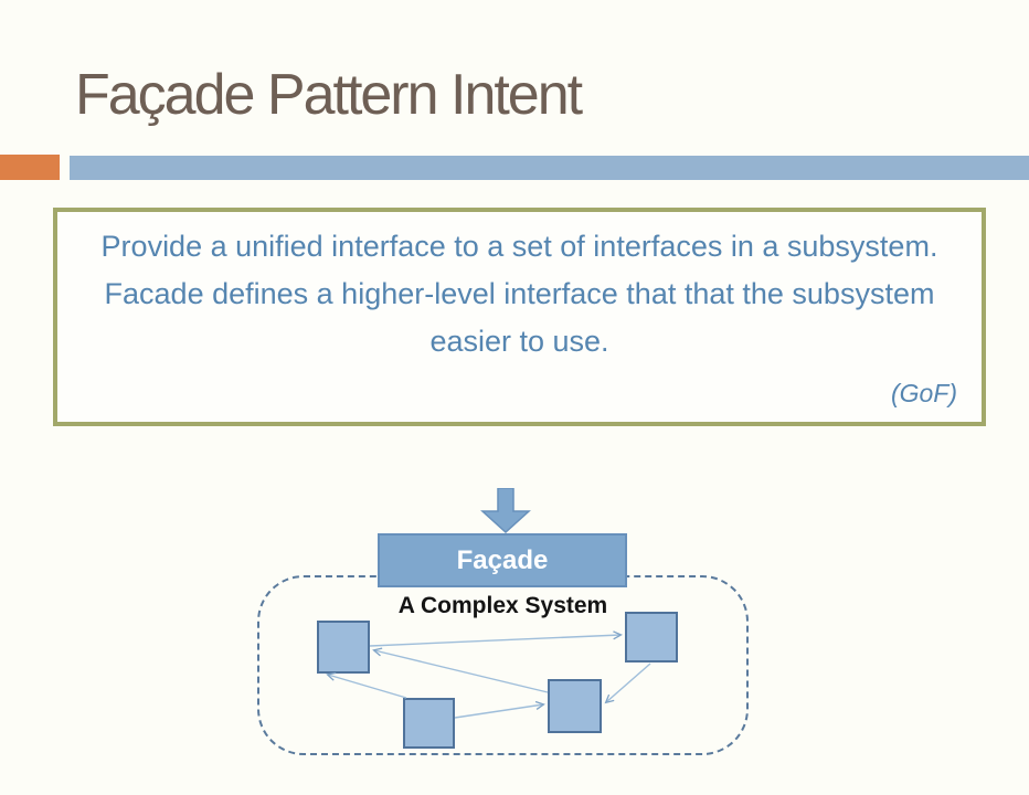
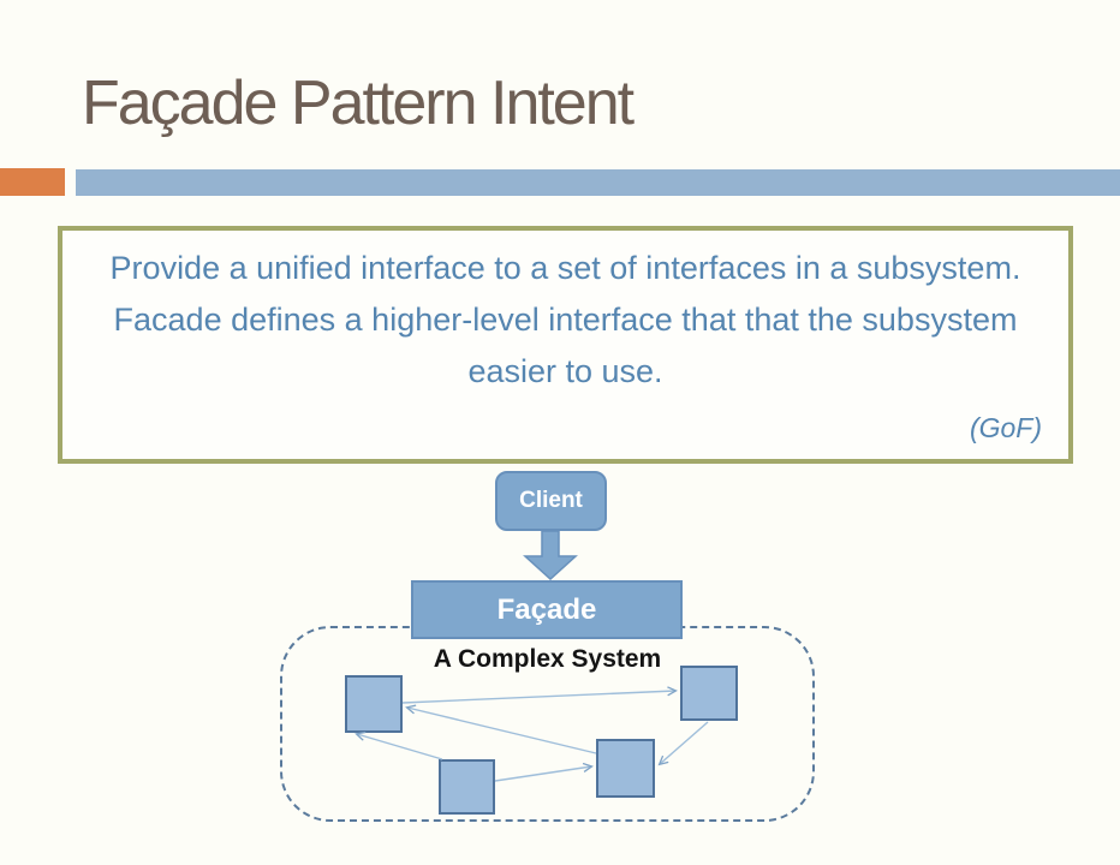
  Façade Pattern Intent
  Provide a unified interface to a set of interfaces in a subsystem. Facade defines a higher-level interface that that the subsystem easier to use.
  (GoF)
+ Client
  Façade
  A Complex System
